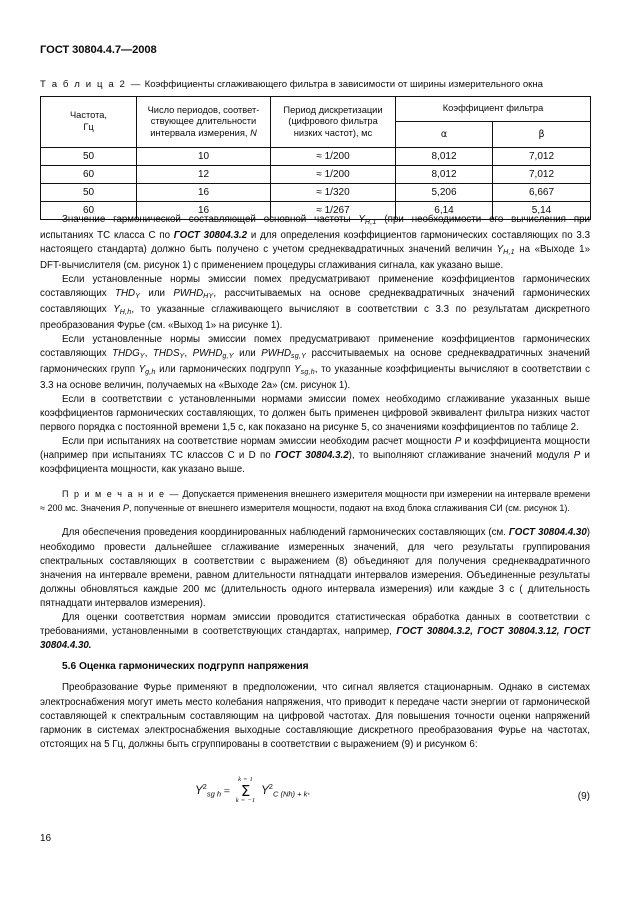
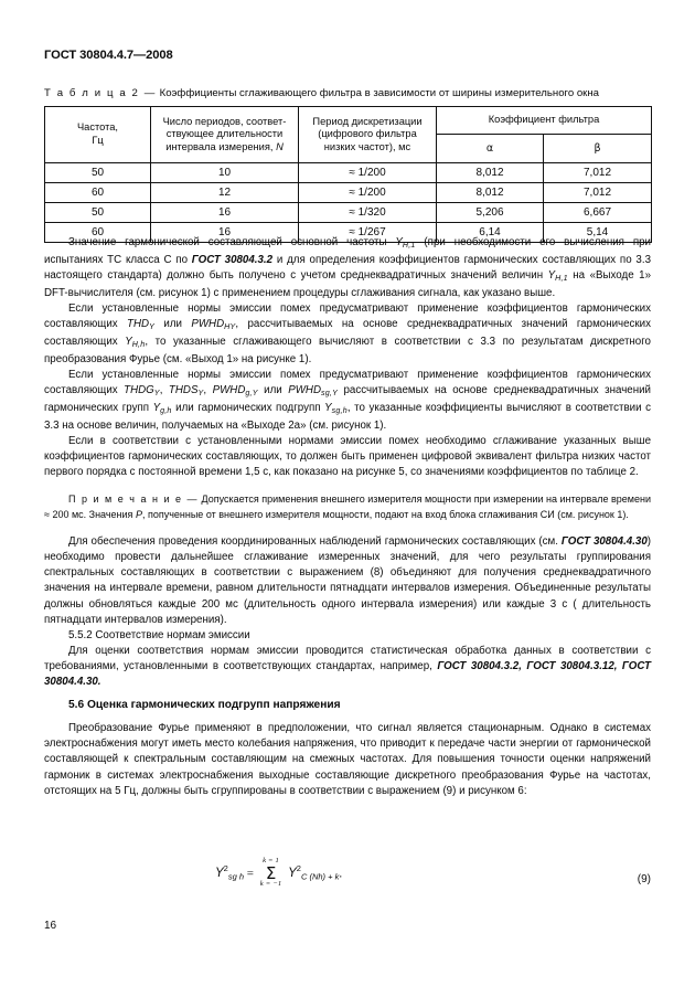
  ГОСТ 30804.4.7—2008
  Т а б л и ц а 2 — Коэффициенты сглаживающего фильтра в зависимости от ширины измерительного окна
  Частота, Гц	Число периодов, соответ- ствующее длительности интервала измерения, N	Период дискретизации (цифрового фильтра низких частот), мс	Коэффициент фильтра
  α	β
  50	10	≈ 1/200	8,012	7,012
  60	12	≈ 1/200	8,012	7,012
  50	16	≈ 1/320	5,206	6,667
  60	16	≈ 1/267	6,14	5,14
  Значение гармонической составляющей основной частоты YH,1 (при необходимости его вычисления при испытаниях ТС класса С по ГОСТ 30804.3.2 и для определения коэффициентов гармонических составляющих по 3.3 настоящего стандарта) должно быть получено с учетом среднеквадратичных значений величин YH,1 на «Выходе 1» DFT-вычислителя (см. рисунок 1) с применением процедуры сглаживания сигнала, как указано выше.
  Если установленные нормы эмиссии помех предусматривают применение коэффициентов гармонических составляющих THDY или PWHDHY, рассчитываемых на основе среднеквадратичных значений гармонических составляющих YH,h, то указанные сглаживающего вычисляют в соответствии с 3.3 по результатам дискретного преобразования Фурье (см. «Выход 1» на рисунке 1).
  Если установленные нормы эмиссии помех предусматривают применение коэффициентов гармонических составляющих THDGY, THDSY, PWHDg,Y или PWHDsg,Y рассчитываемых на основе среднеквадратичных значений гармонических групп Yg,h или гармонических подгрупп Ysg,h, то указанные коэффициенты вычисляют в соответствии с 3.3 на основе величин, получаемых на «Выходе 2а» (см. рисунок 1).
  Если в соответствии с установленными нормами эмиссии помех необходимо сглаживание указанных выше коэффициентов гармонических составляющих, то должен быть применен цифровой эквивалент фильтра низких частот первого порядка с постоянной времени 1,5 с, как показано на рисунке 5, со значениями коэффициентов по таблице 2.
- Если при испытаниях на соответствие нормам эмиссии необходим расчет мощности P и коэффициента мощности (например при испытаниях ТС классов С и D по ГОСТ 30804.3.2), то выполняют сглаживание значений модуля P и коэффициента мощности, как указано выше.
  П р и м е ч а н и е — Допускается применения внешнего измерителя мощности при измерении на интервале времени ≈ 200 мс. Значения P, попученные от внешнего измерителя мощности, подают на вход блока сглаживания СИ (см. рисунок 1).
  Для обеспечения проведения координированных наблюдений гармонических составляющих (см. ГОСТ 30804.4.30) необходимо провести дальнейшее сглаживание измеренных значений, для чего результаты группирования спектральных составляющих в соответствии с выражением (8) объединяют для получения среднеквадратичного значения на интервале времени, равном длительности пятнадцати интервалов измерения. Объединенные результаты должны обновляться каждые 200 мс (длительность одного интервала измерения) или каждые 3 с ( длительность пятнадцати интервалов измерения).
+ 5.5.2 Соответствие нормам эмиссии
  Для оценки соответствия нормам эмиссии проводится статистическая обработка данных в соответствии с требованиями, установленными в соответствующих стандартах, например, ГОСТ 30804.3.2, ГОСТ 30804.3.12, ГОСТ 30804.4.30.
  5.6 Оценка гармонических подгрупп напряжения
- Преобразование Фурье применяют в предположении, что сигнал является стационарным. Однако в системах электроснабжения могут иметь место колебания напряжения, что приводит к передаче части энергии от гармонической составляющей к спектральным составляющим на цифровой частотах. Для повышения точности оценки напряжений гармоник в системах электроснабжения выходные составляющие дискретного преобразования Фурье на частотах, отстоящих на 5 Гц, должны быть сгруппированы в соответствии с выражением (9) и рисунком 6:
+ Преобразование Фурье применяют в предположении, что сигнал является стационарным. Однако в системах электроснабжения могут иметь место колебания напряжения, что приводит к передаче части энергии от гармонической составляющей к спектральным составляющим на смежных частотах. Для повышения точности оценки напряжений гармоник в системах электроснабжения выходные составляющие дискретного преобразования Фурье на частотах, отстоящих на 5 Гц, должны быть сгруппированы в соответствии с выражением (9) и рисунком 6:
  Y2sg h =
  Σ
  Y2C (Nh) + k.
  (9)
  16
